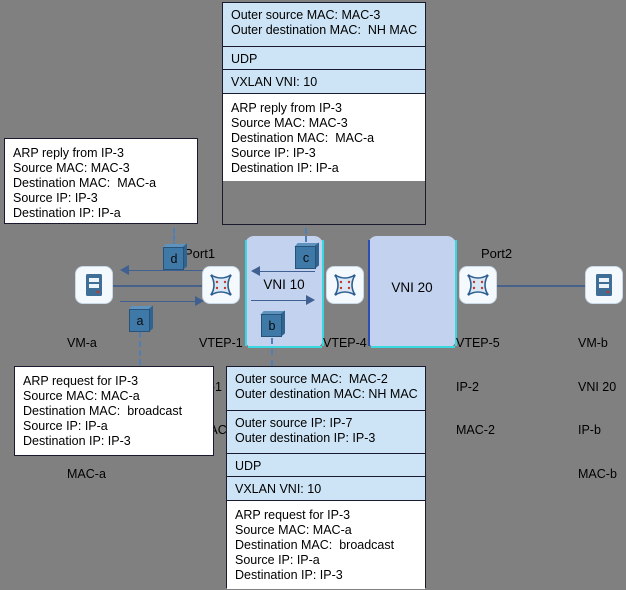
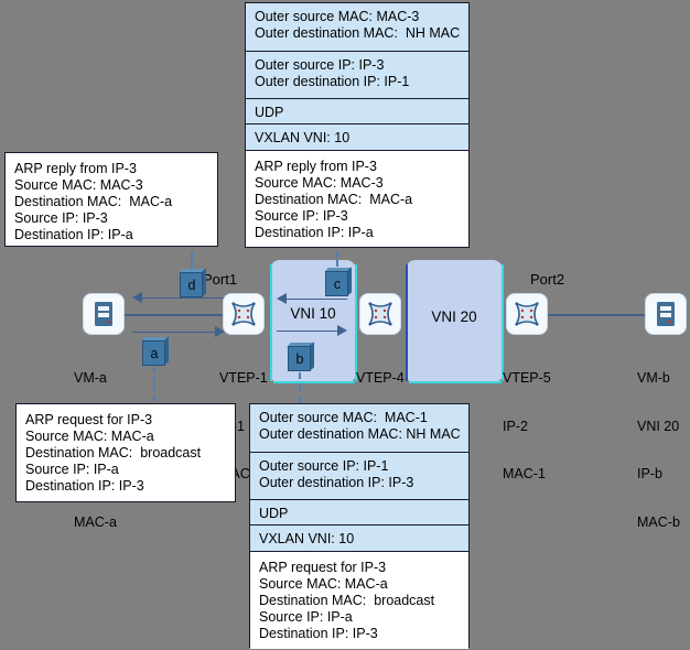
  VNI 10
  VNI 20
  VM-a
  MAC-a
  VTEP-1
  VTEP-4
  VTEP-5
  IP-2
- MAC-2
+ MAC-1
  VM-b
  VNI 20
  IP-b
  MAC-b
  Port1
  Port2
  d
  c
  a
  b
  Outer source MAC: MAC-3
  Outer destination MAC: NH MAC
+ Outer source IP: IP-3
+ Outer destination IP: IP-1
  UDP
  VXLAN VNI: 10
  ARP reply from IP-3
  Source MAC: MAC-3
  Destination MAC: MAC-a
  Source IP: IP-3
  Destination IP: IP-a
  ARP reply from IP-3
  Source MAC: MAC-3
  Destination MAC: MAC-a
  Source IP: IP-3
  Destination IP: IP-a
  ARP request for IP-3
  Source MAC: MAC-a
  Destination MAC: broadcast
  Source IP: IP-a
  Destination IP: IP-3
- Outer source MAC: MAC-2
+ Outer source MAC: MAC-1
  Outer destination MAC: NH MAC
- Outer source IP: IP-7
+ Outer source IP: IP-1
  Outer destination IP: IP-3
  UDP
  VXLAN VNI: 10
  ARP request for IP-3
  Source MAC: MAC-a
  Destination MAC: broadcast
  Source IP: IP-a
  Destination IP: IP-3
